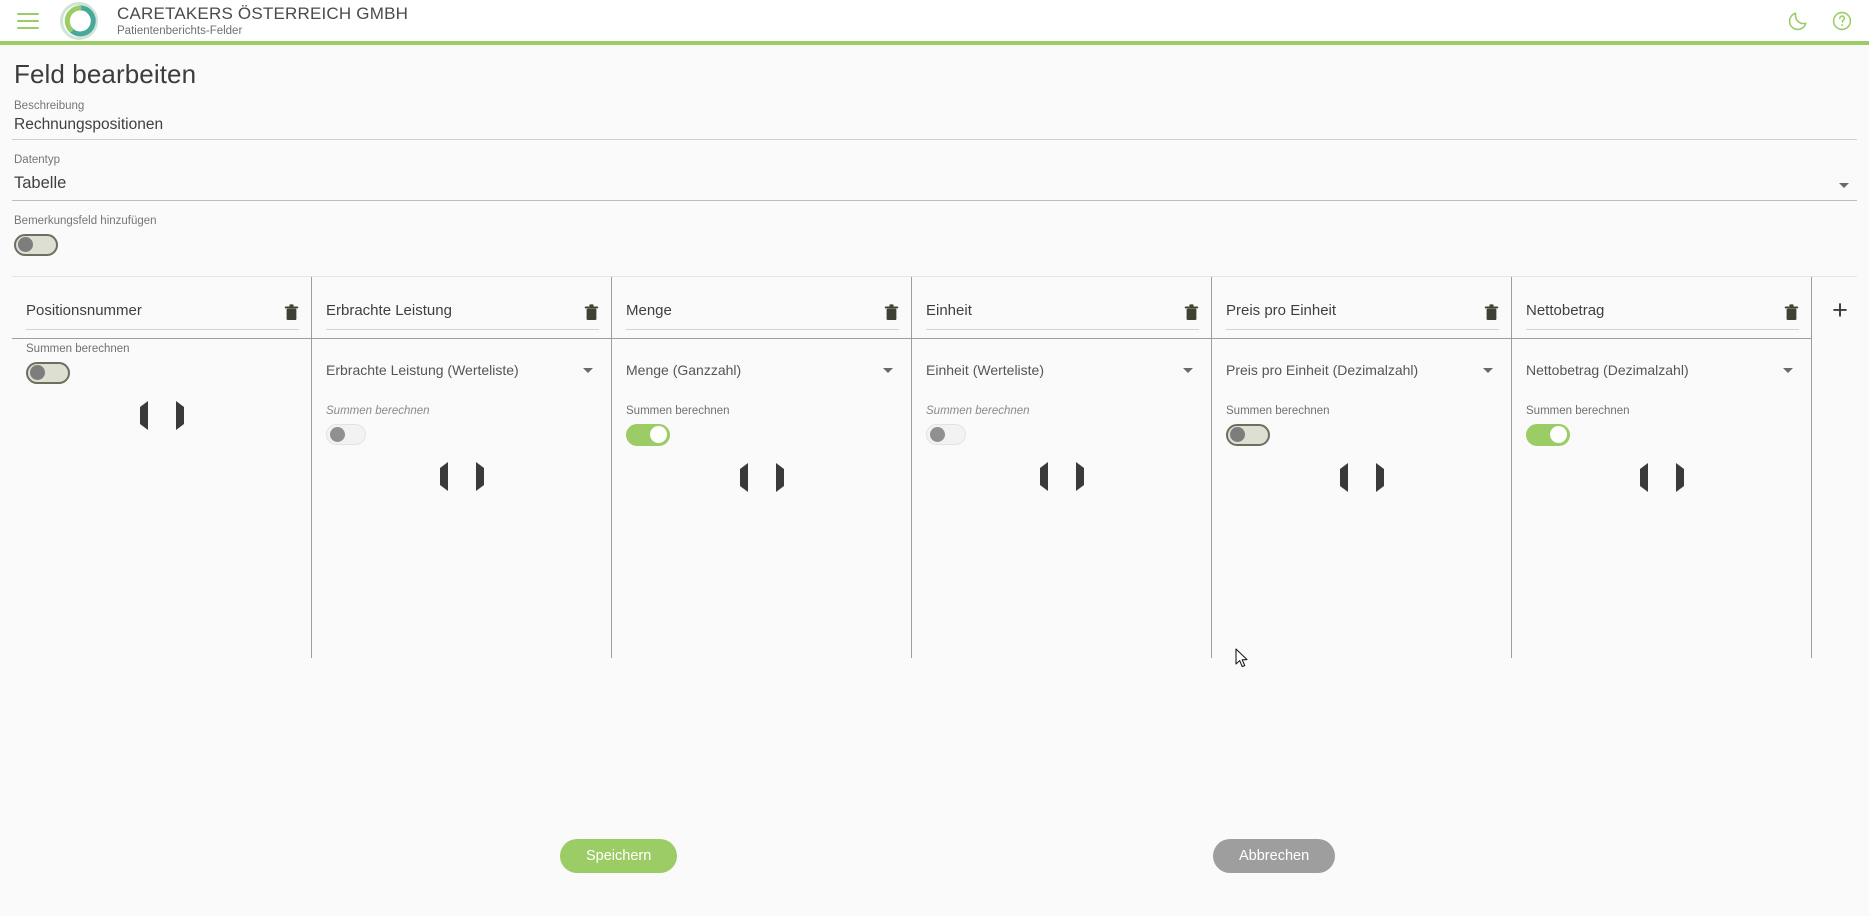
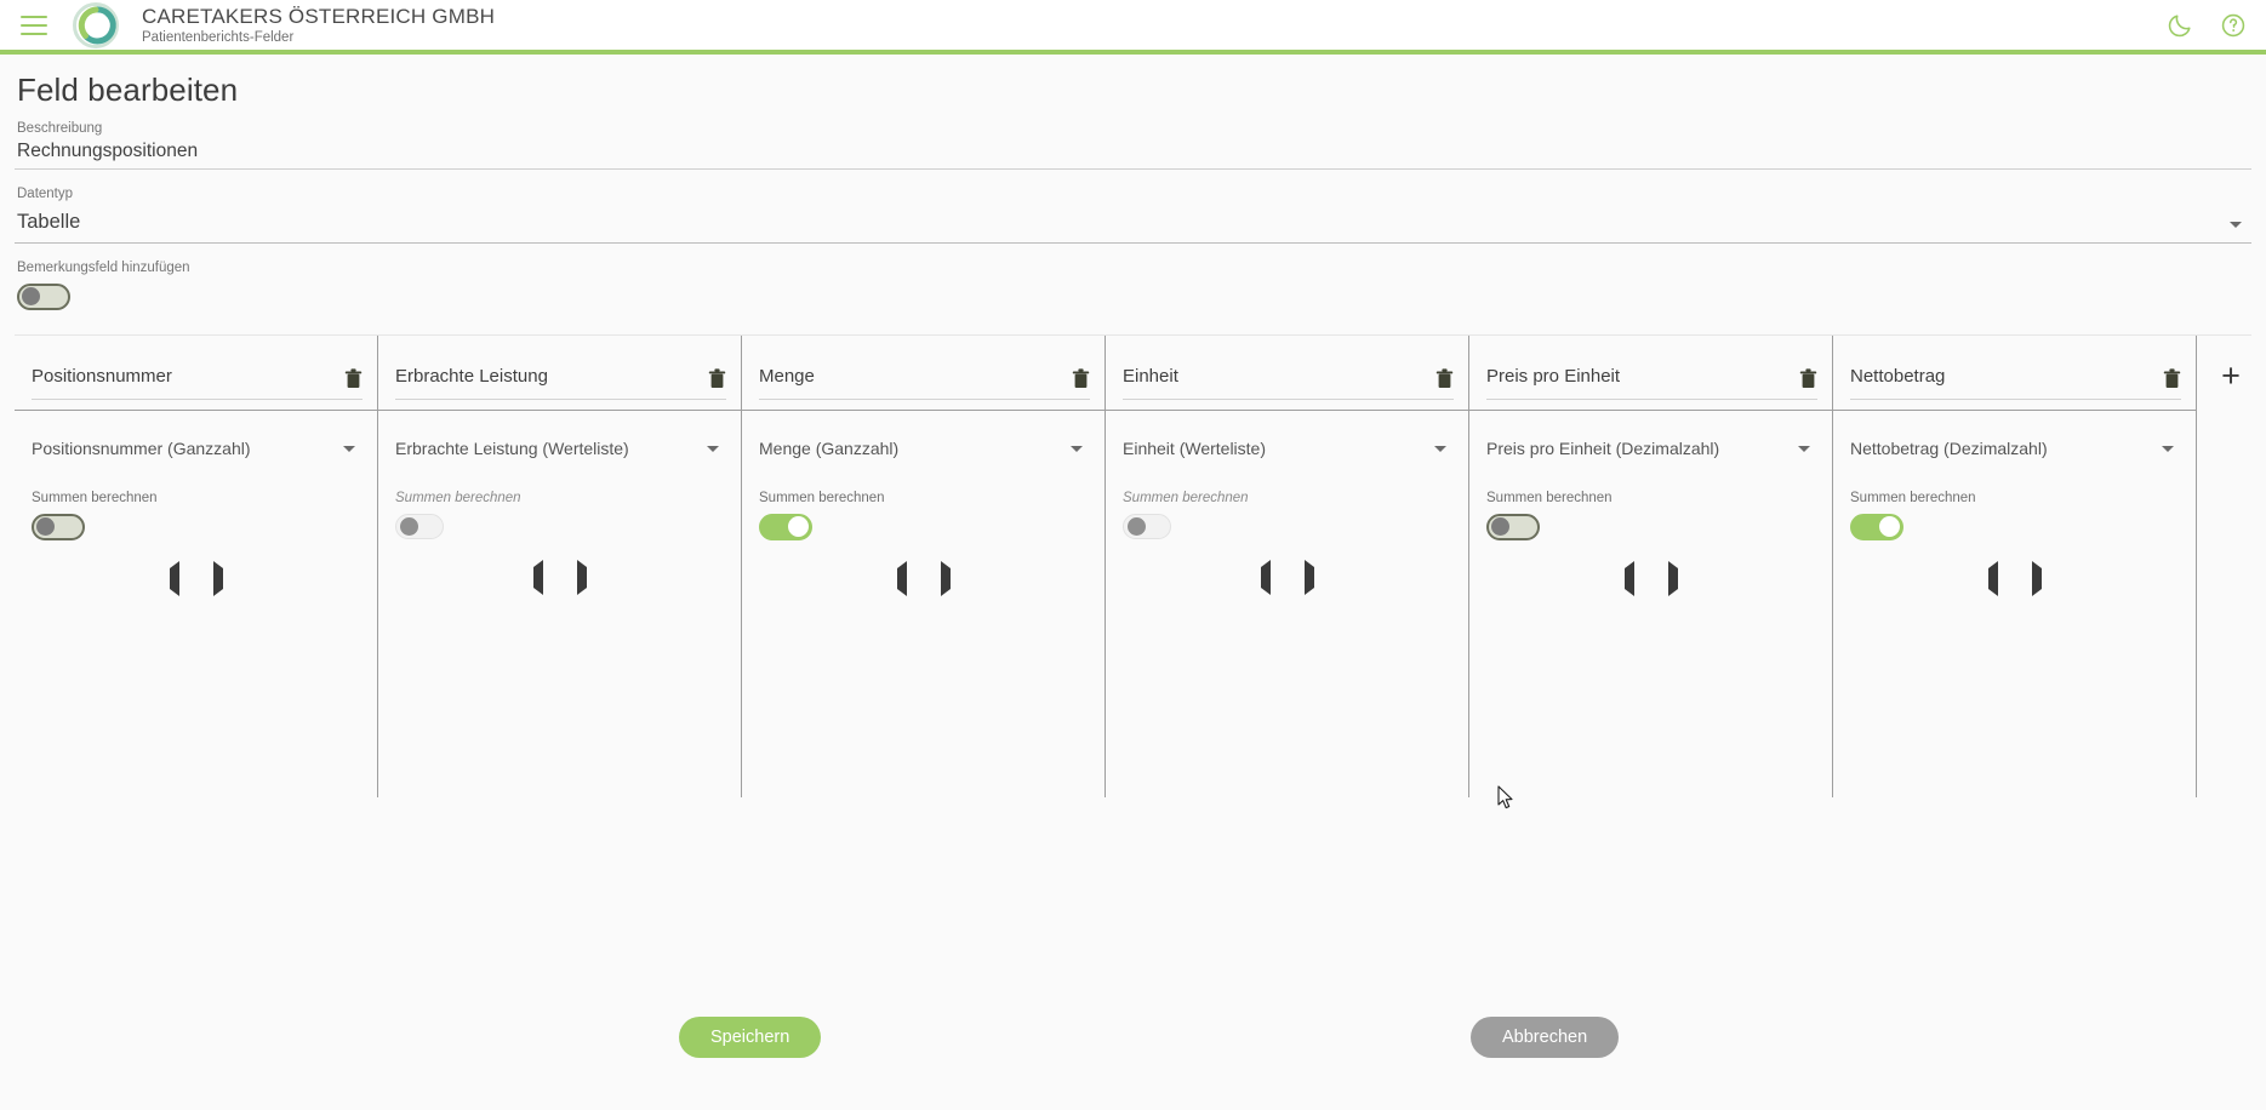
  CARETAKERS ÖSTERREICH GMBH
  Patientenberichts-Felder
  Feld bearbeiten
  Beschreibung
  Rechnungspositionen
  Datentyp
  Tabelle
  Bemerkungsfeld hinzufügen
  Positionsnummer
+ Positionsnummer (Ganzzahl)
  Summen berechnen
  Erbrachte Leistung
  Erbrachte Leistung (Werteliste)
  Summen berechnen
  Menge
  Menge (Ganzzahl)
  Summen berechnen
  Einheit
  Einheit (Werteliste)
  Summen berechnen
  Preis pro Einheit
  Preis pro Einheit (Dezimalzahl)
  Summen berechnen
  Nettobetrag
  Nettobetrag (Dezimalzahl)
  Summen berechnen
  +
  Speichern
  Abbrechen
